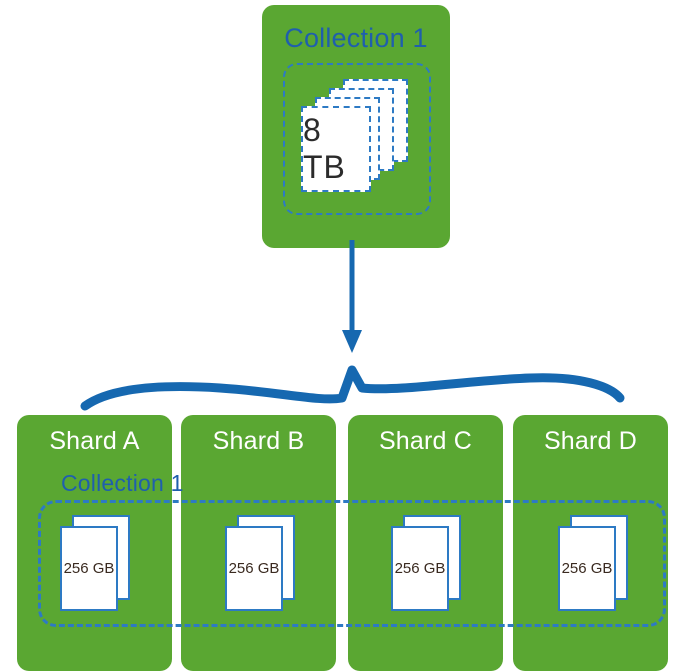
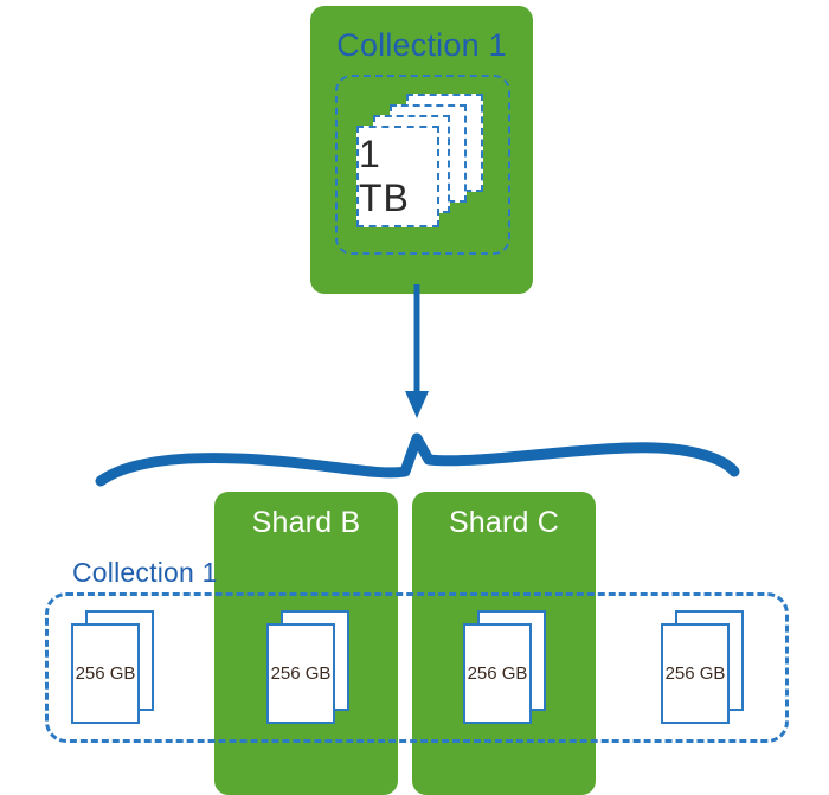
  Collection 1
- 8 TB
+ 1 TB
- Shard A
  Shard B
  Shard C
- Shard D
  Collection 1
  256 GB
  256 GB
  256 GB
  256 GB
